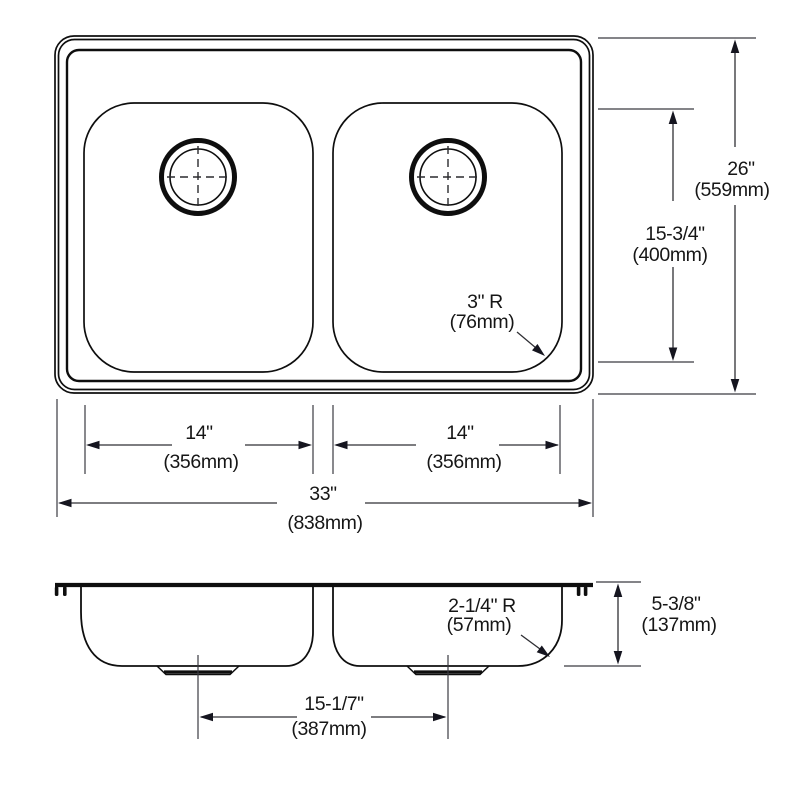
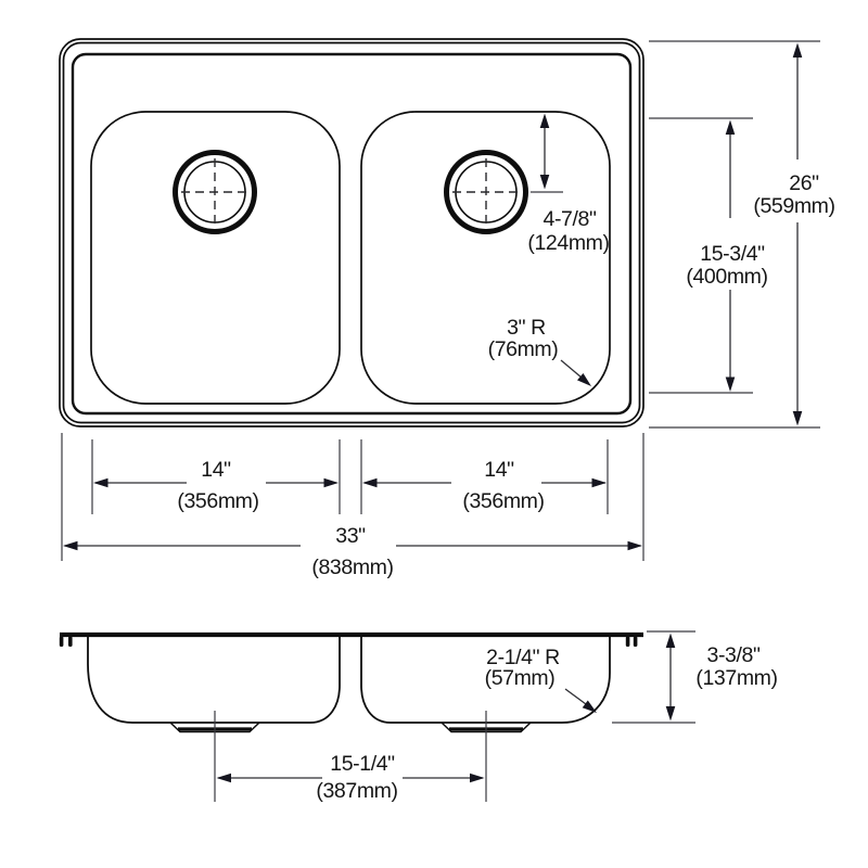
+ 4-7/8"
+ (124mm)
  26"
  (559mm)
  15-3/4"
  (400mm)
  3" R
  (76mm)
  14"
  (356mm)
  14"
  (356mm)
  33"
  (838mm)
  2-1/4" R
  (57mm)
- 5-3/8"
+ 3-3/8"
  (137mm)
- 15-1/7"
+ 15-1/4"
  (387mm)
